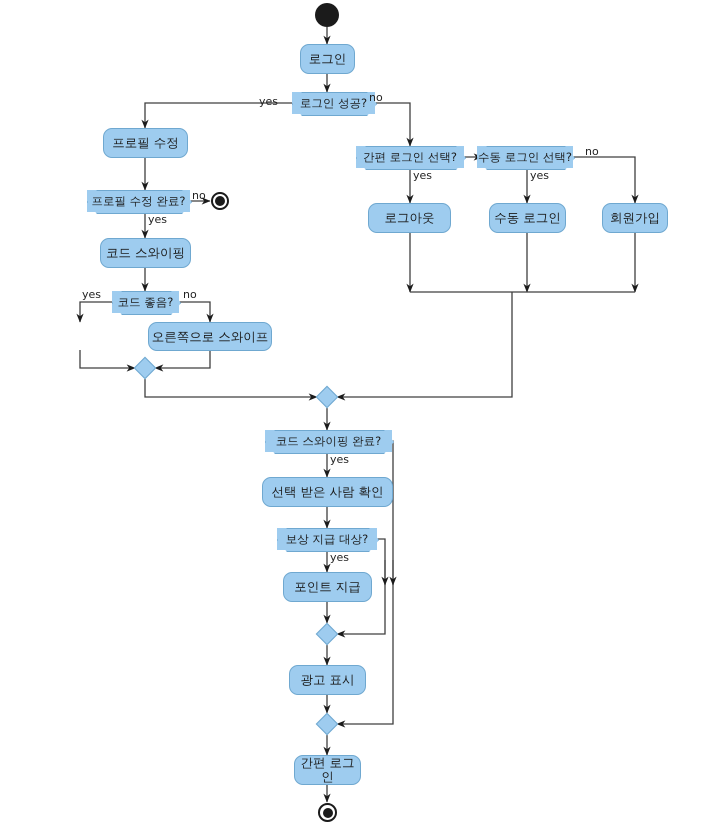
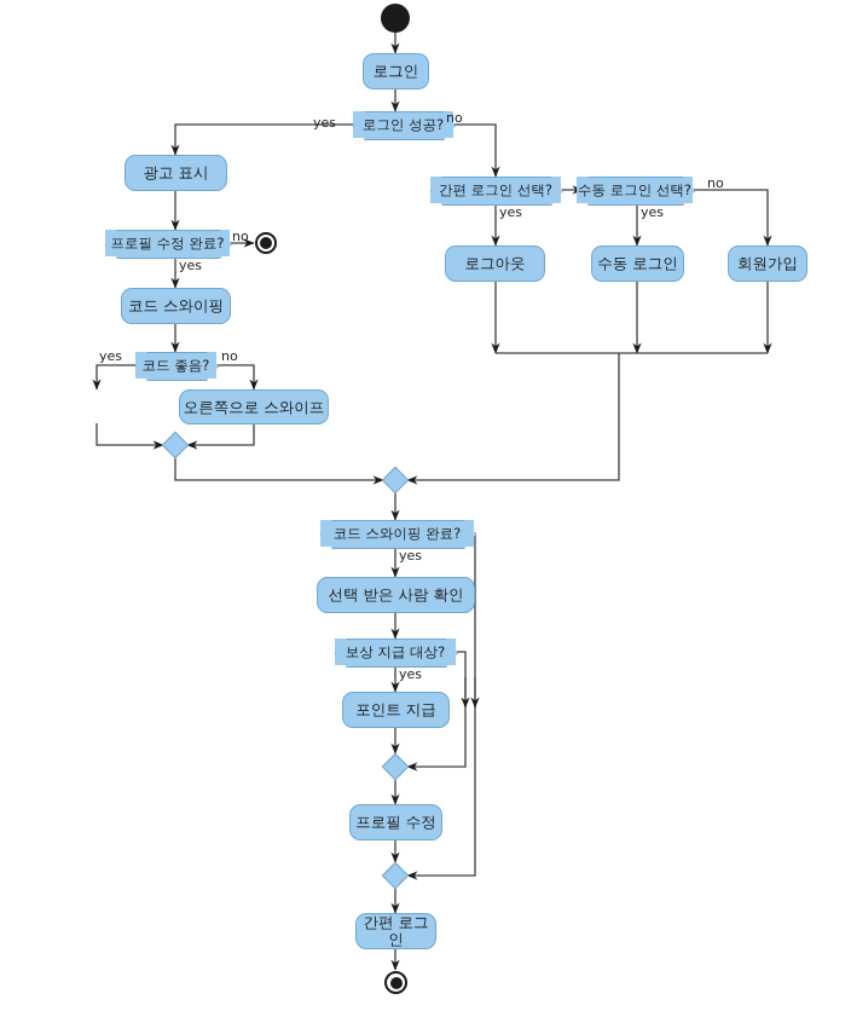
  로그인
  로그인 성공?
  yes
  no
- 프로필 수정
+ 광고 표시
  프로필 수정 완료?
  no
  yes
  코드 스와이핑
  코드 좋음?
  yes
  no
  오른쪽으로 스와이프
  간편 로그인 선택?
  yes
  수동 로그인 선택?
  yes
  no
  로그아웃
  수동 로그인
  회원가입
  코드 스와이핑 완료?
  yes
  선택 받은 사람 확인
  보상 지급 대상?
  yes
  포인트 지급
- 광고 표시
+ 프로필 수정
  간편 로그인
